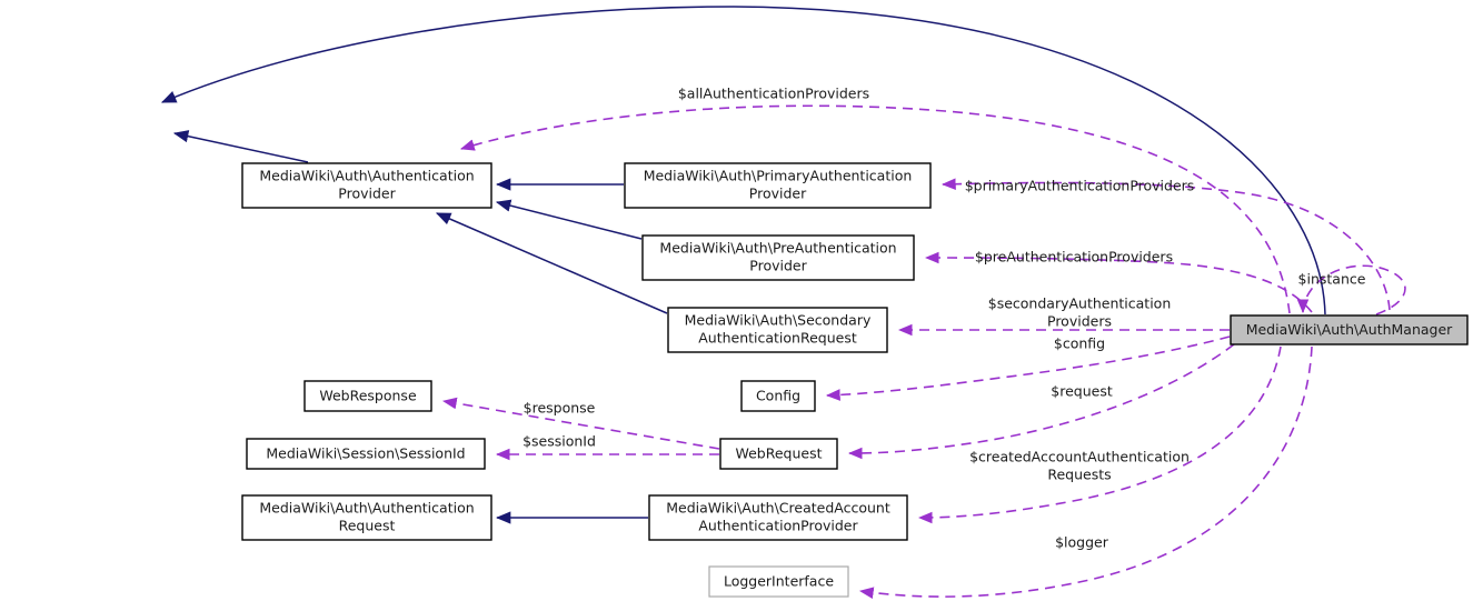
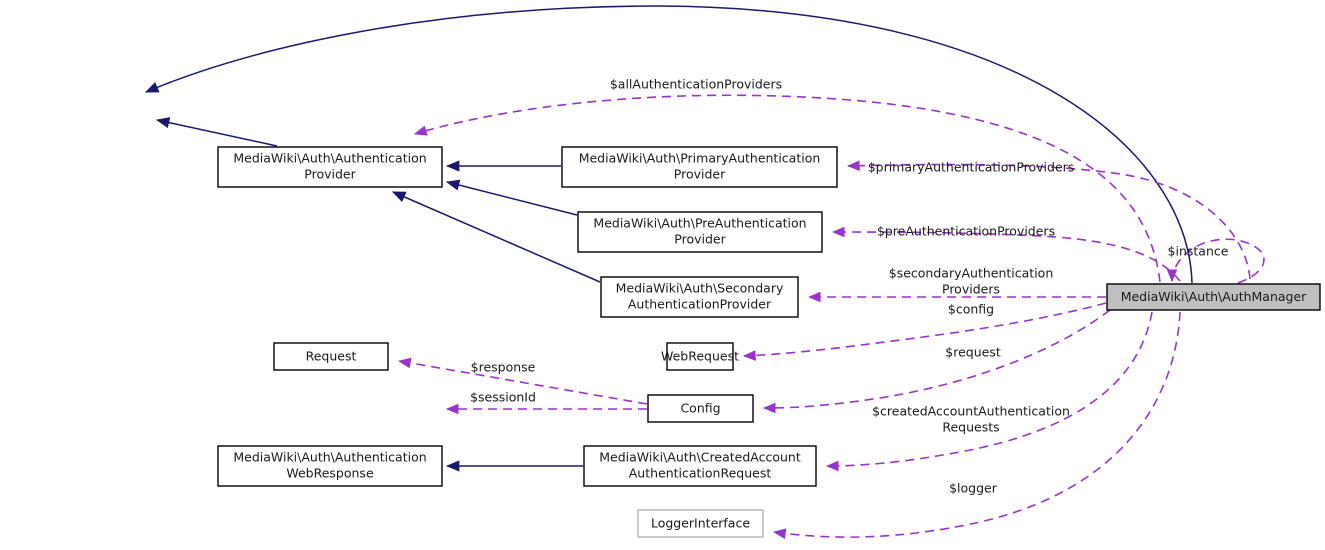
  MediaWiki\Auth\Authentication
  Provider
  MediaWiki\Auth\PrimaryAuthentication
  Provider
  MediaWiki\Auth\PreAuthentication
  Provider
  MediaWiki\Auth\Secondary
- AuthenticationRequest
+ AuthenticationProvider
  MediaWiki\Auth\AuthManager
- WebResponse
+ Request
- Config
+ WebRequest
- MediaWiki\Session\SessionId
- WebRequest
+ Config
  MediaWiki\Auth\Authentication
- Request
+ WebResponse
  MediaWiki\Auth\CreatedAccount
- AuthenticationProvider
+ AuthenticationRequest
  LoggerInterface
  $allAuthenticationProviders
  $primaryAuthenticationProviders
  $preAuthenticationProviders
  $secondaryAuthentication
  Providers
  $config
  $request
  $response
  $sessionId
  $createdAccountAuthentication
  Requests
  $logger
  $instance
